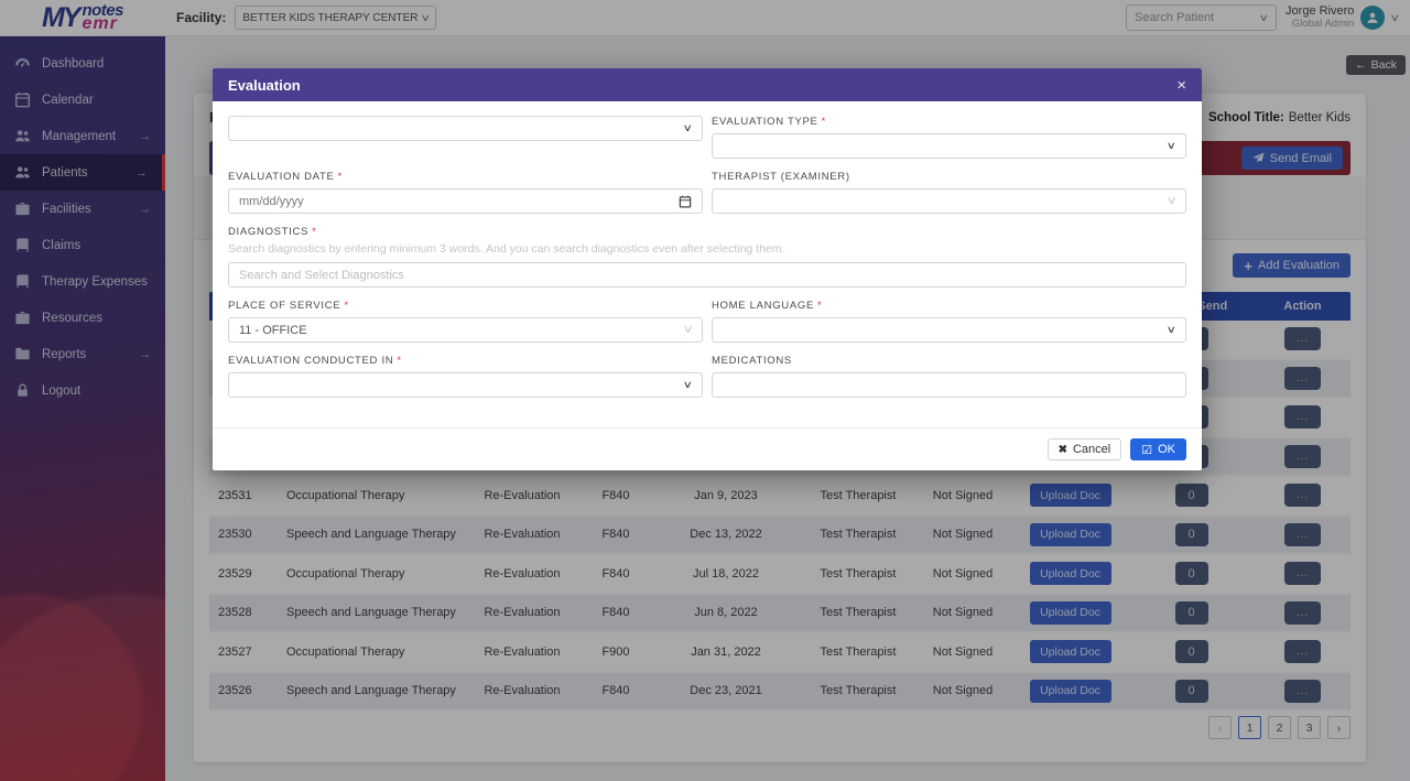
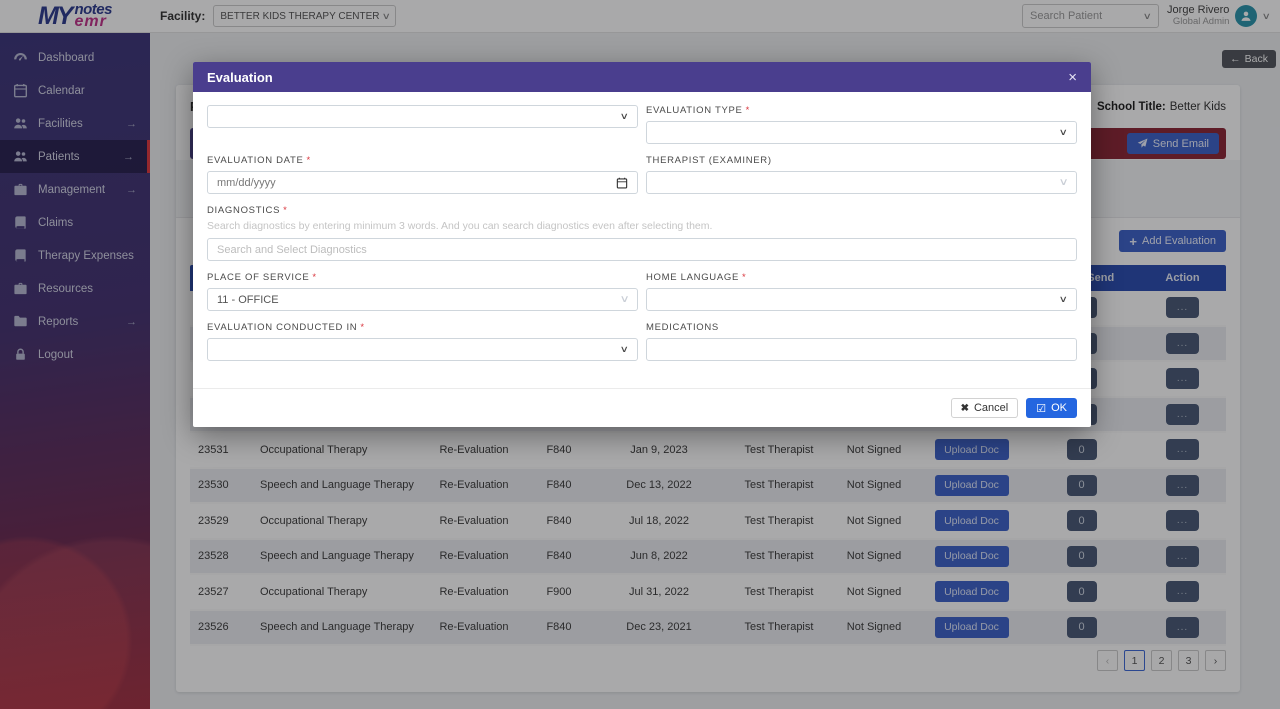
  MY
  notes
  emr
  Facility:
  BETTER KIDS THERAPY CENTER
  ∨
  Search Patient
  ∨
  Jorge Rivero
  Global Admin
  ∨
  Dashboard
  Calendar
- Management
+ Facilities
  →
  Patients
  →
- Facilities
+ Management
  →
  Claims
  Therapy Expenses
  Resources
  Reports
  →
  Logout
  ←
  Back
  School Title: Better Kids
  Send Email
  +
  Add Evaluation
  Action
  ...
  ...
  ...
  ...
  23531
  Occupational Therapy
  Re-Evaluation
  F840
  Jan 9, 2023
  Test Therapist
  Not Signed
  Upload Doc
  0
  ...
  23530
  Speech and Language Therapy
  Re-Evaluation
  F840
  Dec 13, 2022
  Test Therapist
  Not Signed
  Upload Doc
  0
  ...
  23529
  Occupational Therapy
  Re-Evaluation
  F840
  Jul 18, 2022
  Test Therapist
  Not Signed
  Upload Doc
  0
  ...
  23528
  Speech and Language Therapy
  Re-Evaluation
  F840
  Jun 8, 2022
  Test Therapist
  Not Signed
  Upload Doc
  0
  ...
  23527
  Occupational Therapy
  Re-Evaluation
  F900
- Jan 31, 2022
+ Jul 31, 2022
  Test Therapist
  Not Signed
  Upload Doc
  0
  ...
  23526
  Speech and Language Therapy
  Re-Evaluation
  F840
  Dec 23, 2021
  Test Therapist
  Not Signed
  Upload Doc
  0
  ...
  ‹
  1
  2
  3
  ›
  Evaluation
  ×
  ∨
  EVALUATION TYPE *
  ∨
  EVALUATION DATE *
  mm/dd/yyyy
  THERAPIST (EXAMINER)
  ∨
  DIAGNOSTICS *
  Search diagnostics by entering minimum 3 words. And you can search diagnostics even after selecting them.
  Search and Select Diagnostics
  PLACE OF SERVICE *
  11 - OFFICE
  ∨
  HOME LANGUAGE *
  ∨
  EVALUATION CONDUCTED IN *
  ∨
  MEDICATIONS
  ✖
  Cancel
  ☑
  OK
